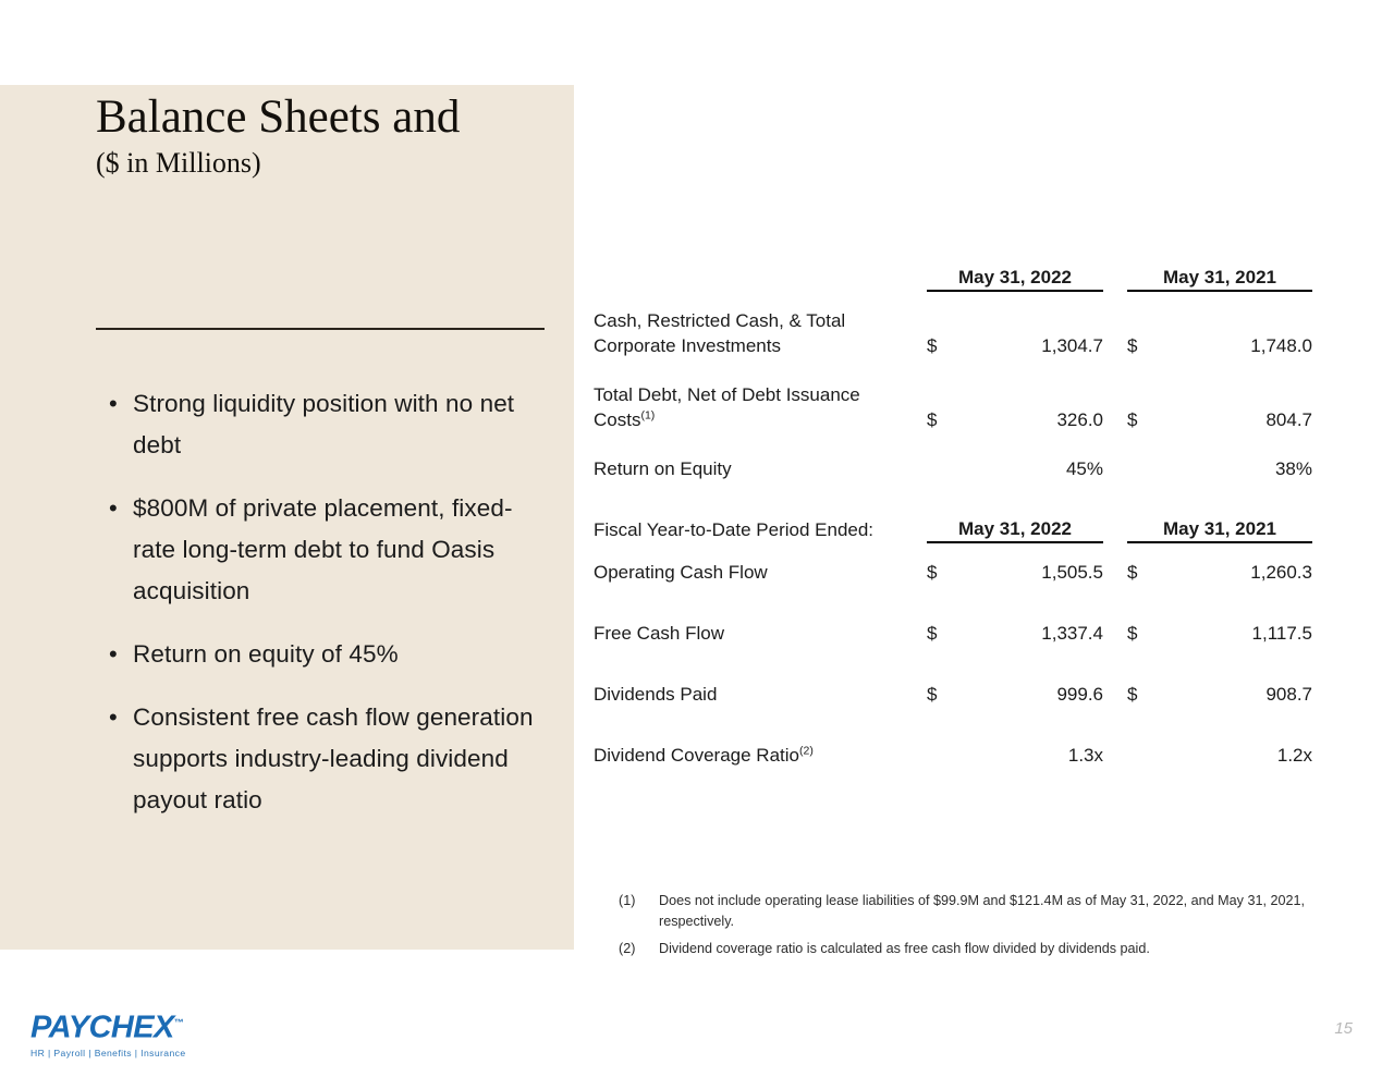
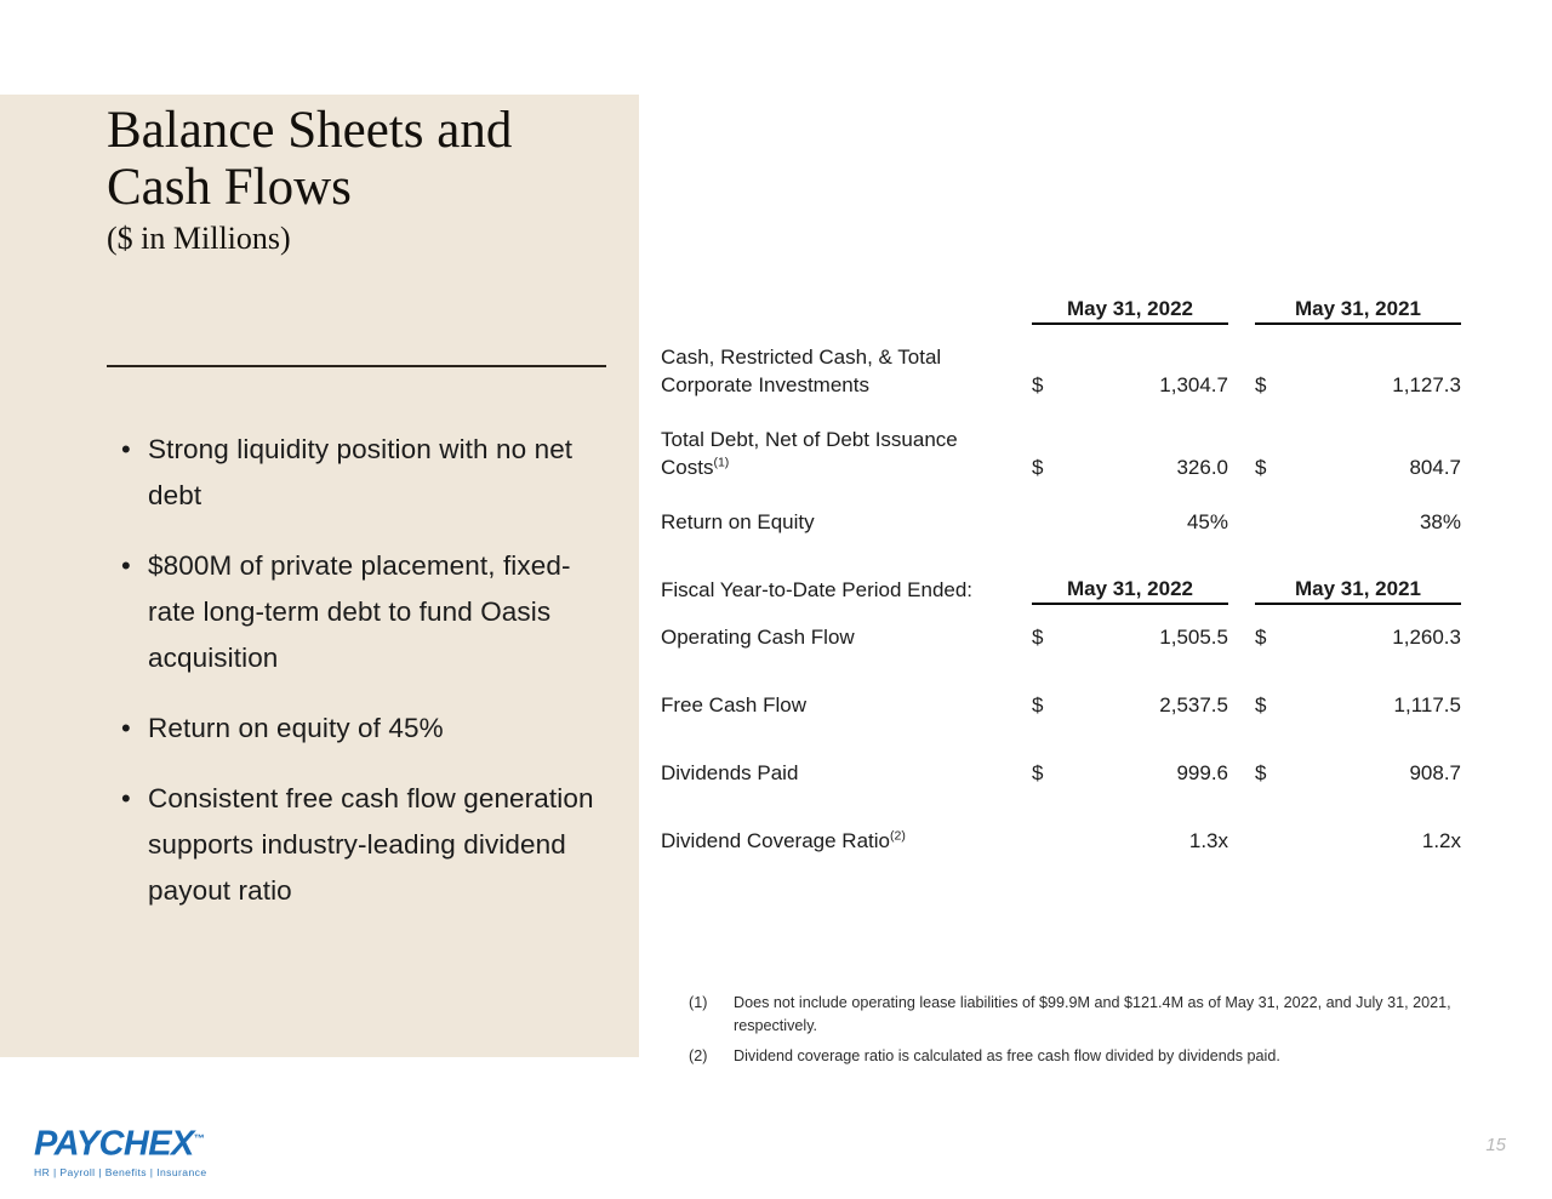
  Balance Sheets and
+ Cash Flows
  ($ in Millions)
  •
  Strong liquidity position with no net debt
  •
  $800M of private placement, fixed-rate long-term debt to fund Oasis acquisition
  •
  Return on equity of 45%
  •
  Consistent free cash flow generation supports industry-leading dividend payout ratio
  	May 31, 2022		May 31, 2021
- Cash, Restricted Cash, & Total Corporate Investments	$	1,304.7		$	1,748.0
+ Cash, Restricted Cash, & Total Corporate Investments	$	1,304.7		$	1,127.3
  Total Debt, Net of Debt Issuance Costs(1)	$	326.0		$	804.7
  Return on Equity		45%			38%
  Fiscal Year-to-Date Period Ended:	May 31, 2022		May 31, 2021
  Operating Cash Flow	$	1,505.5		$	1,260.3
- Free Cash Flow	$	1,337.4		$	1,117.5
+ Free Cash Flow	$	2,537.5		$	1,117.5
  Dividends Paid	$	999.6		$	908.7
  Dividend Coverage Ratio(2)		1.3x			1.2x
  (1)
- Does not include operating lease liabilities of $99.9M and $121.4M as of May 31, 2022, and May 31, 2021, respectively.
+ Does not include operating lease liabilities of $99.9M and $121.4M as of May 31, 2022, and July 31, 2021, respectively.
  (2)
  Dividend coverage ratio is calculated as free cash flow divided by dividends paid.
  PAYCHEX™
  HR | Payroll | Benefits | Insurance
  15
